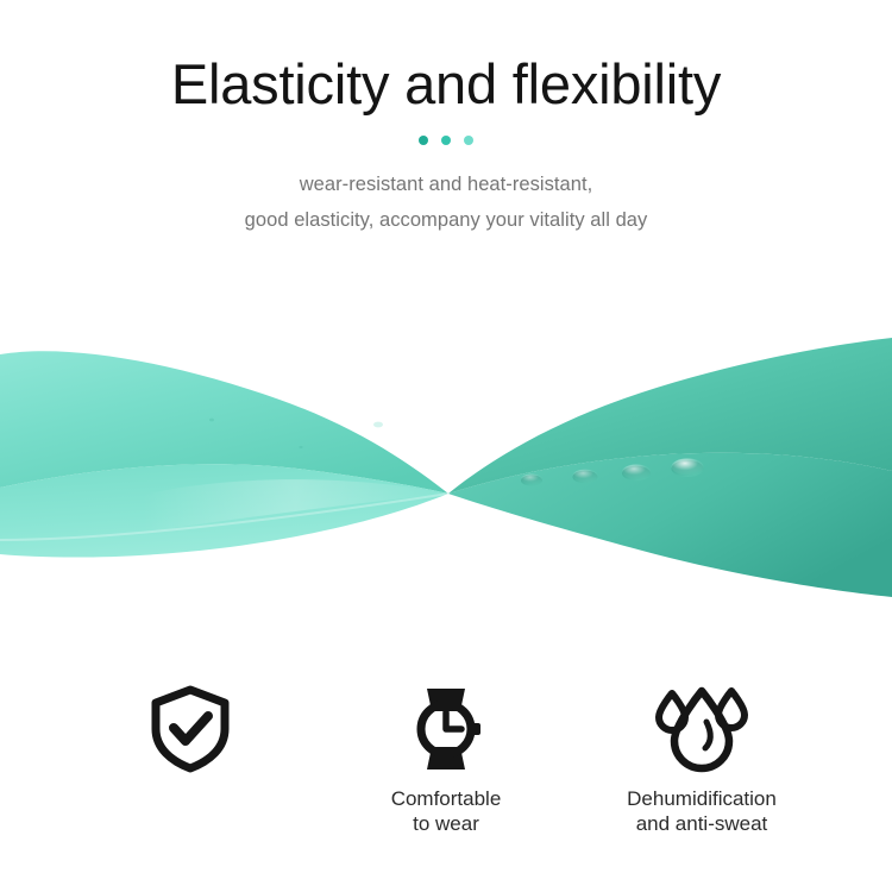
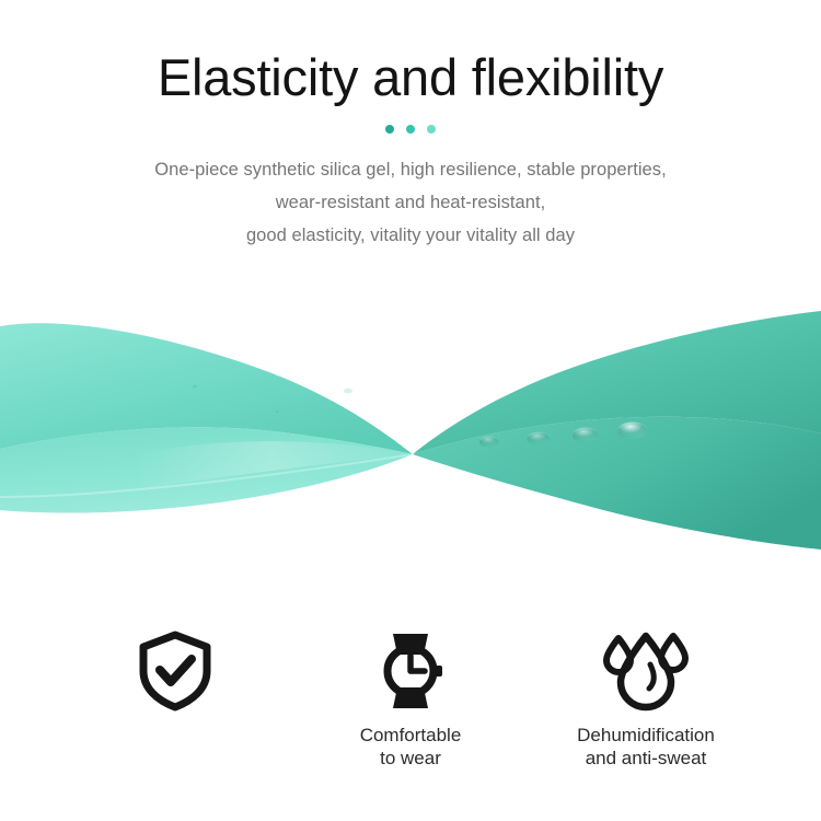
  Elasticity and flexibility
+ One-piece synthetic silica gel, high resilience, stable properties,
  wear-resistant and heat-resistant,
- good elasticity, accompany your vitality all day
+ good elasticity, vitality your vitality all day
  Comfortable
  to wear
  Dehumidification
  and anti-sweat
